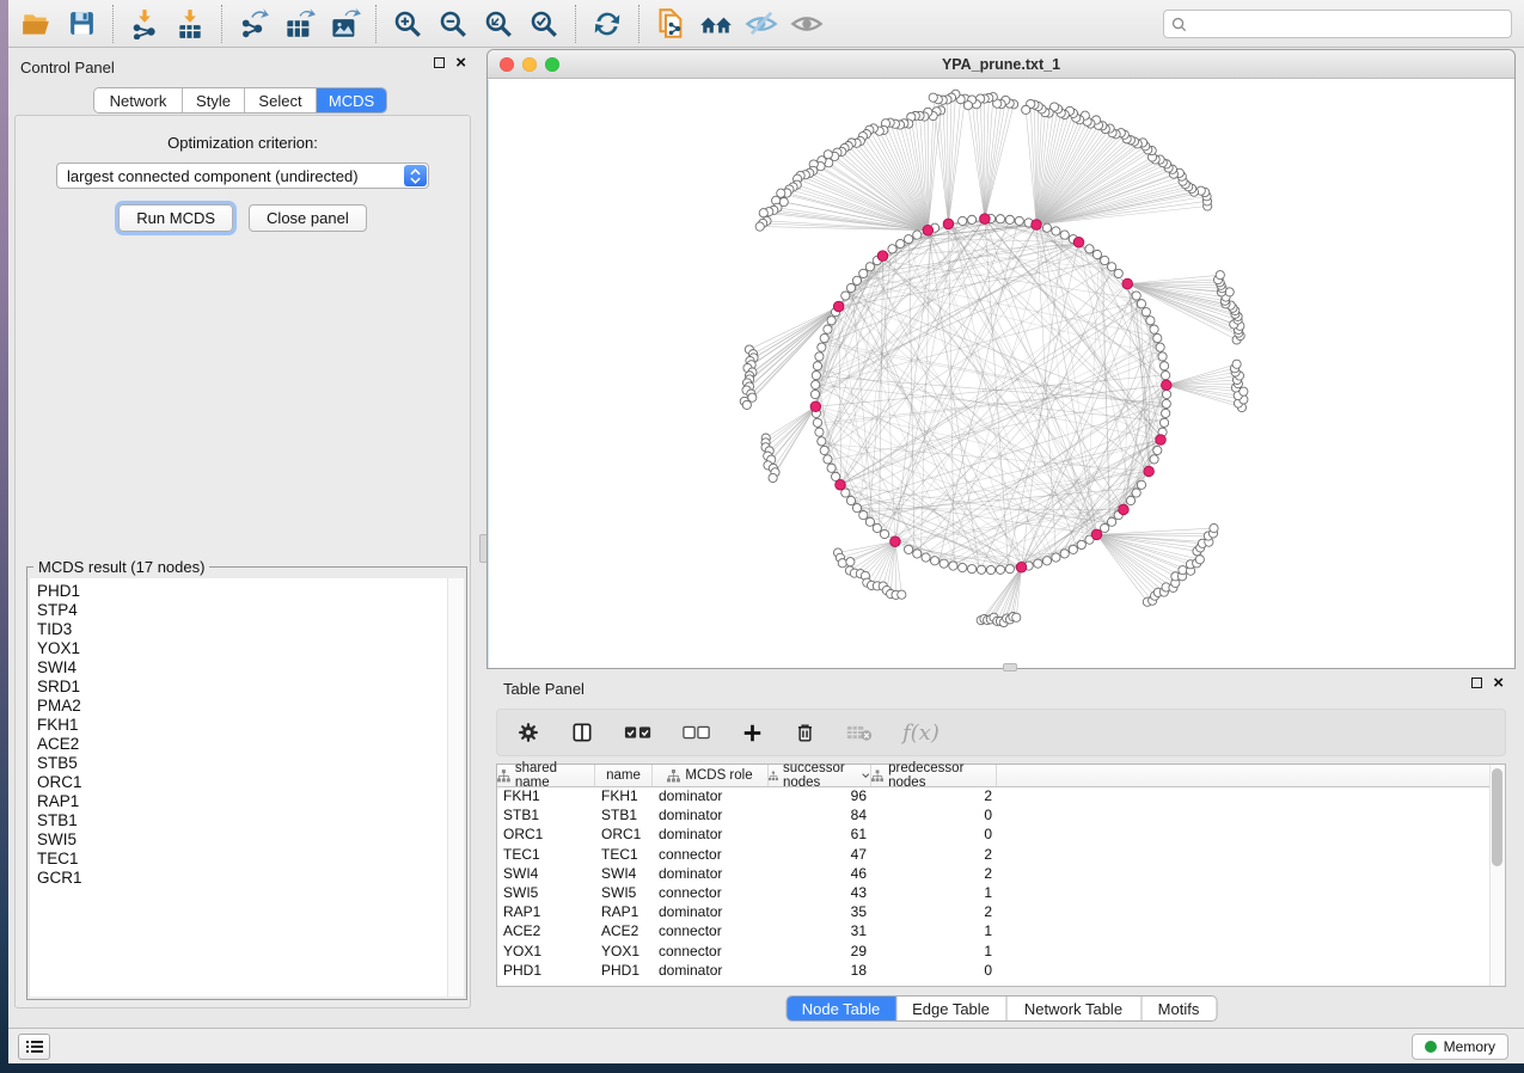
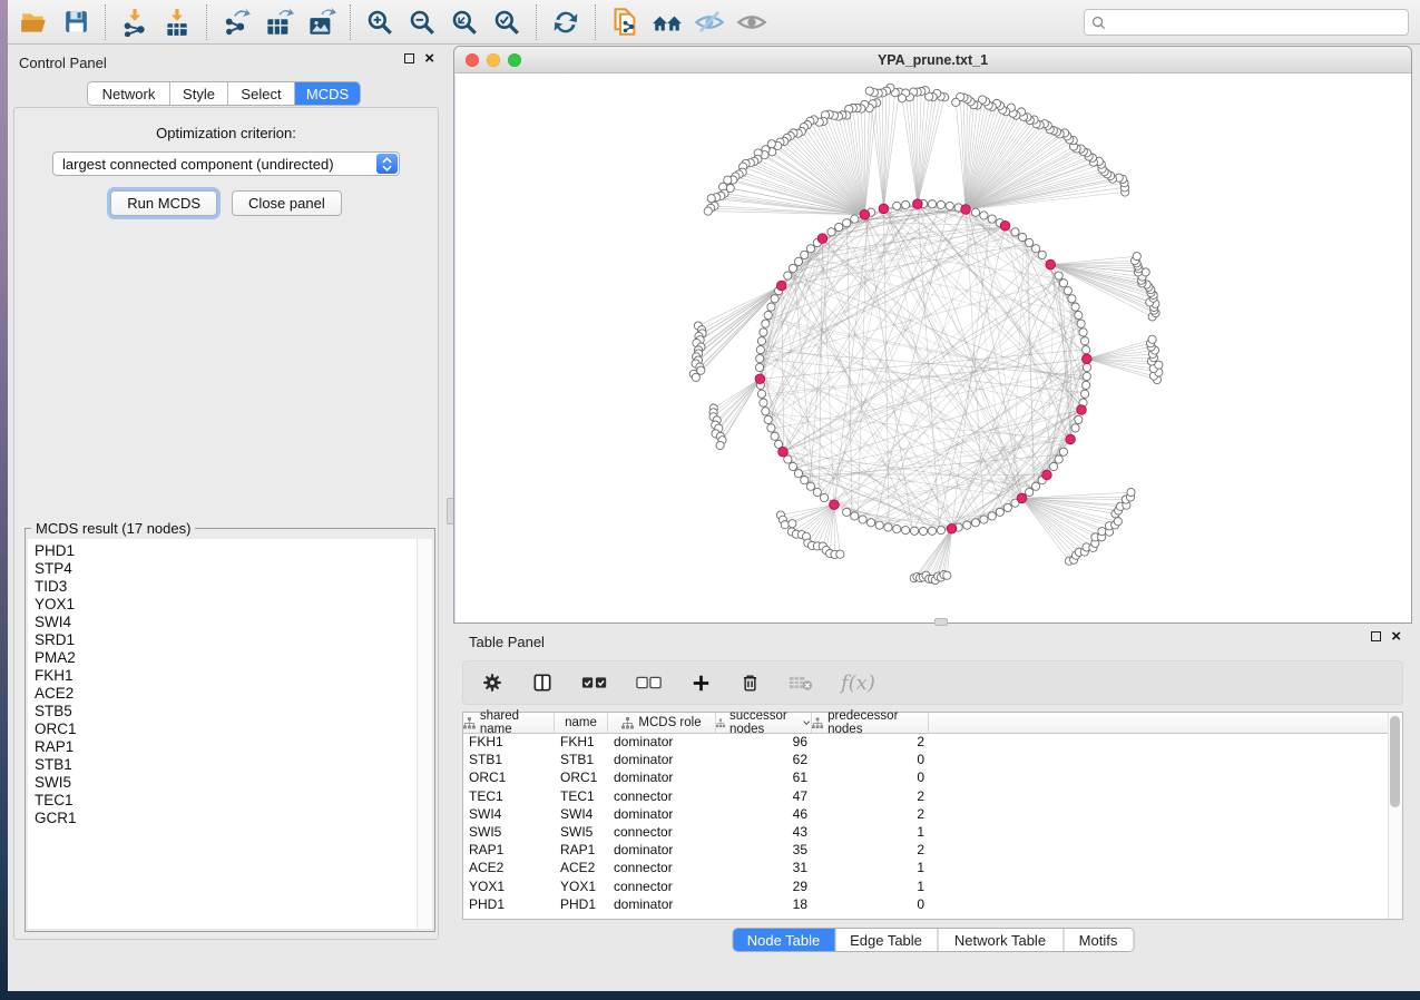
  Control Panel
  ×
  Network
  Style
  Select
  MCDS
  Optimization criterion:
  largest connected component (undirected)
  Run MCDS
  Close panel
  MCDS result (17 nodes)
  PHD1
  STP4
  TID3
  YOX1
  SWI4
  SRD1
  PMA2
  FKH1
  ACE2
  STB5
  ORC1
  RAP1
  STB1
  SWI5
  TEC1
  GCR1
  YPA_prune.txt_1
  Table Panel
  ×
  f(x)
  shared name
  name
  MCDS role
  successor nodes
  predecessor nodes
  FKH1
  FKH1
  dominator
  96
  2
  STB1
  STB1
  dominator
- 84
+ 62
  0
  ORC1
  ORC1
  dominator
  61
  0
  TEC1
  TEC1
  connector
  47
  2
  SWI4
  SWI4
  dominator
  46
  2
  SWI5
  SWI5
  connector
  43
  1
  RAP1
  RAP1
  dominator
  35
  2
  ACE2
  ACE2
  connector
  31
  1
  YOX1
  YOX1
  connector
  29
  1
  PHD1
  PHD1
  dominator
  18
  0
  Node Table
  Edge Table
  Network Table
  Motifs
- Memory
